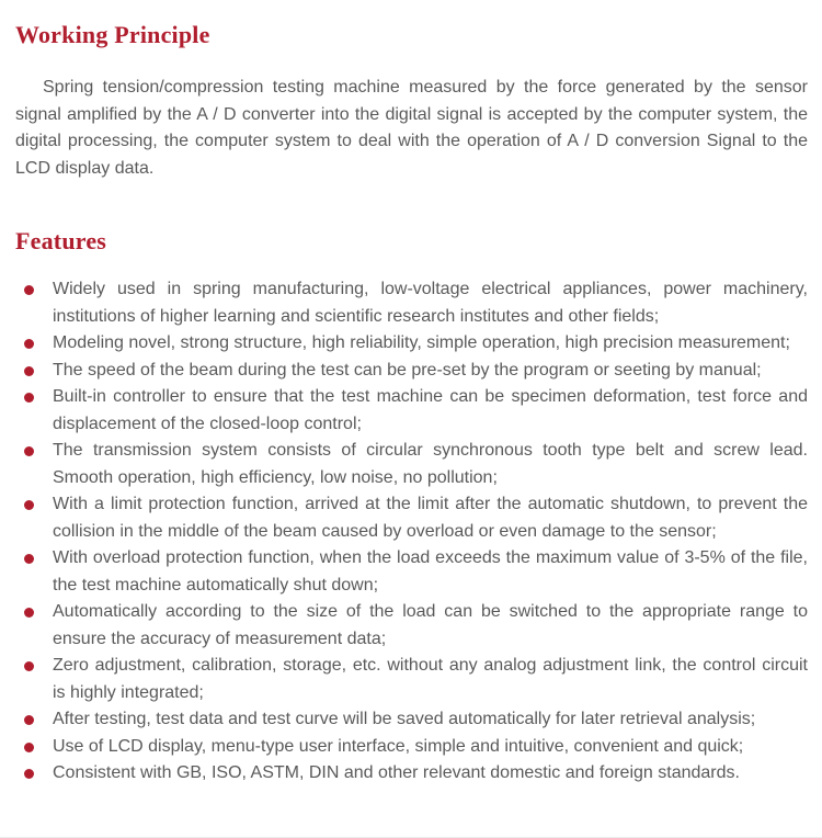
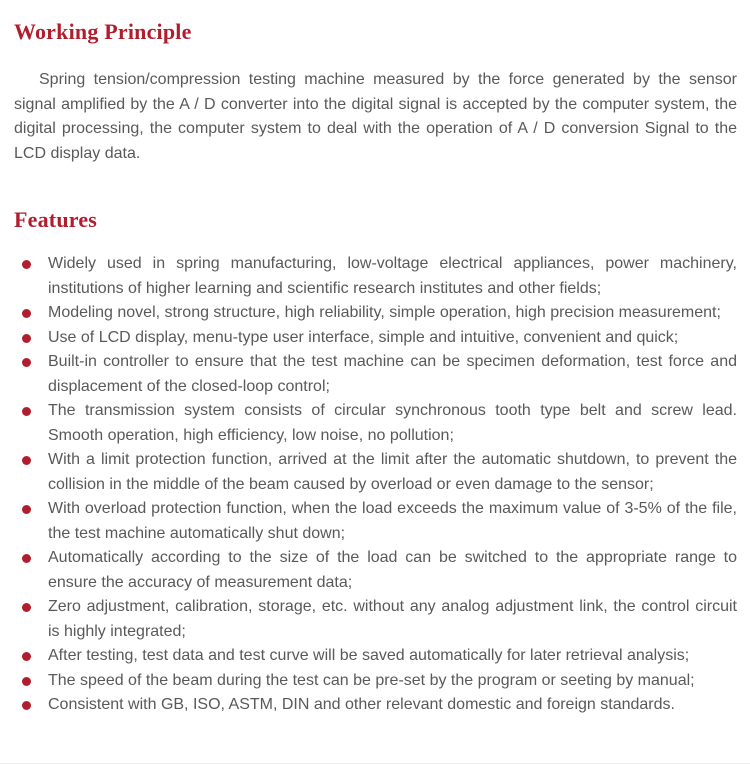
  Working Principle
  Spring tension/compression testing machine measured by the force generated by the sensor signal amplified by the A / D converter into the digital signal is accepted by the computer system, the digital processing, the computer system to deal with the operation of A / D conversion Signal to the LCD display data.
  Features
  Widely used in spring manufacturing, low-voltage electrical appliances, power machinery, institutions of higher learning and scientific research institutes and other fields;
  Modeling novel, strong structure, high reliability, simple operation, high precision measurement;
- The speed of the beam during the test can be pre-set by the program or seeting by manual;
+ Use of LCD display, menu-type user interface, simple and intuitive, convenient and quick;
  Built-in controller to ensure that the test machine can be specimen deformation, test force and displacement of the closed-loop control;
  The transmission system consists of circular synchronous tooth type belt and screw lead. Smooth operation, high efficiency, low noise, no pollution;
  With a limit protection function, arrived at the limit after the automatic shutdown, to prevent the collision in the middle of the beam caused by overload or even damage to the sensor;
  With overload protection function, when the load exceeds the maximum value of 3-5% of the file, the test machine automatically shut down;
  Automatically according to the size of the load can be switched to the appropriate range to ensure the accuracy of measurement data;
  Zero adjustment, calibration, storage, etc. without any analog adjustment link, the control circuit is highly integrated;
  After testing, test data and test curve will be saved automatically for later retrieval analysis;
- Use of LCD display, menu-type user interface, simple and intuitive, convenient and quick;
+ The speed of the beam during the test can be pre-set by the program or seeting by manual;
  Consistent with GB, ISO, ASTM, DIN and other relevant domestic and foreign standards.
